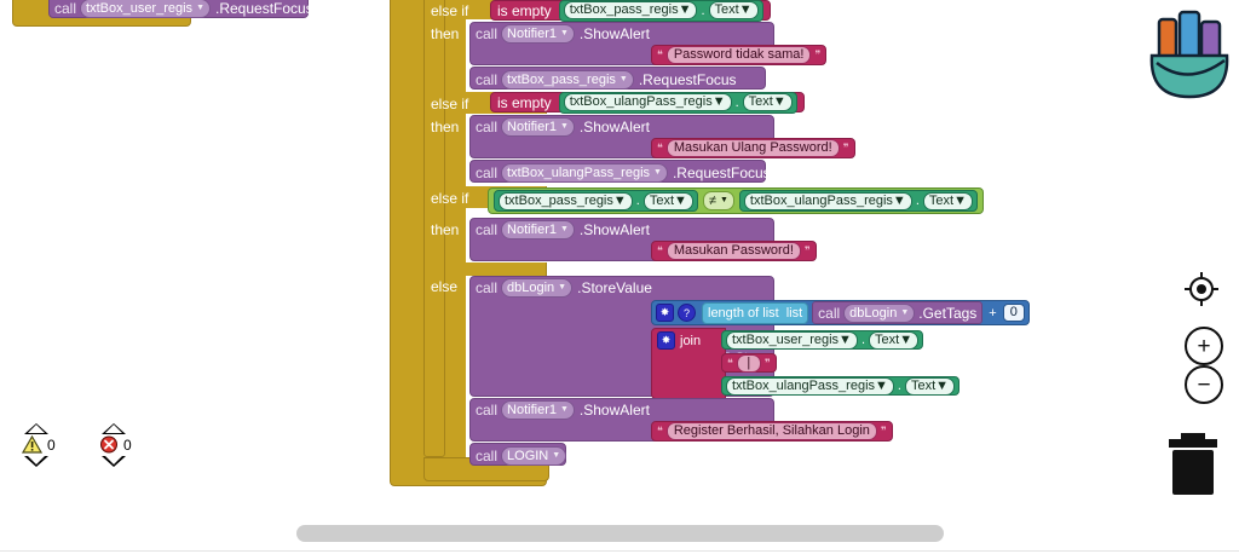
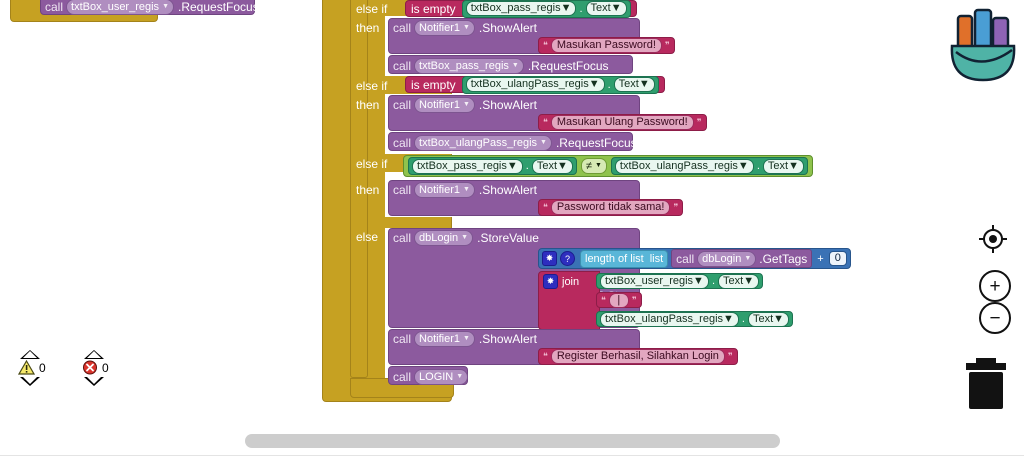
  call
  txtBox_user_regis
  .RequestFocus
  else if
  is empty
  txtBox_pass_regis
  ▼
  .
  Text
  ▼
  then
  call
  Notifier1
  .ShowAlert
  ❝
- Password tidak sama!
+ Masukan Password!
  ❞
  call
  txtBox_pass_regis
  .RequestFocus
  else if
  is empty
  txtBox_ulangPass_regis
  ▼
  .
  Text
  ▼
  then
  call
  Notifier1
  .ShowAlert
  ❝
  Masukan Ulang Password!
  ❞
  call
  txtBox_ulangPass_regis
  .RequestFocus
  else if
  txtBox_pass_regis
  ▼
  .
  Text
  ▼
  ≠
  txtBox_ulangPass_regis
  ▼
  .
  Text
  ▼
  then
  call
  Notifier1
  .ShowAlert
  ❝
- Masukan Password!
+ Password tidak sama!
  ❞
  else
  call
  dbLogin
  .StoreValue
  ✸
  ?
  length of list
  list
  call
  dbLogin
  .GetTags
  +
  0
  ✸
  join
  txtBox_user_regis
  ▼
  .
  Text
  ▼
  ❝
  |
  ❞
  txtBox_ulangPass_regis
  ▼
  .
  Text
  ▼
  call
  Notifier1
  .ShowAlert
  ❝
  Register Berhasil, Silahkan Login
  ❞
  call
  LOGIN
  0
  0
  +
  −
